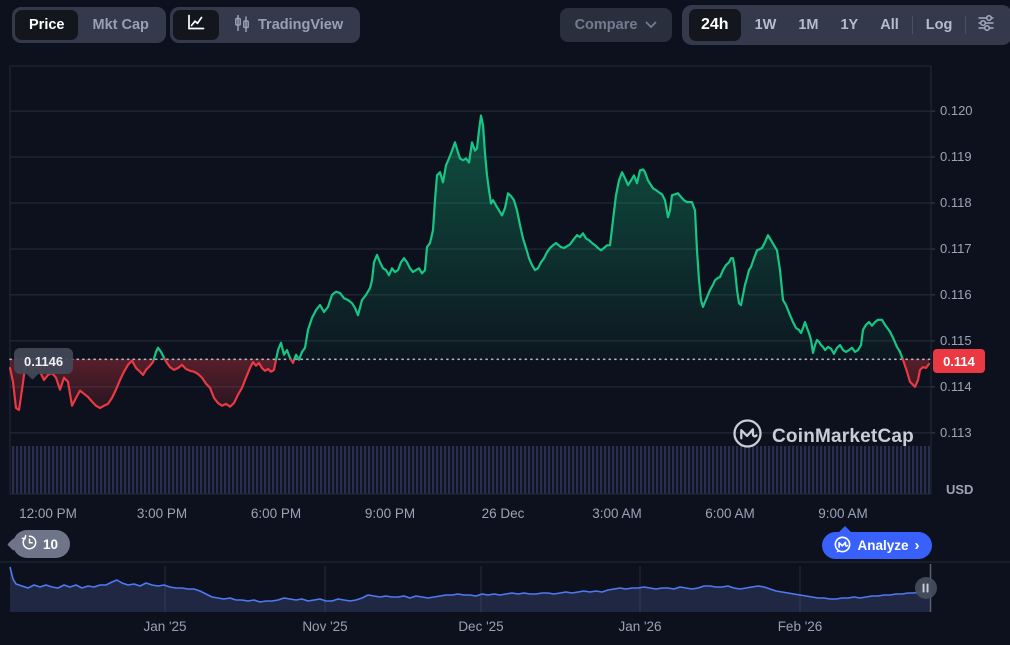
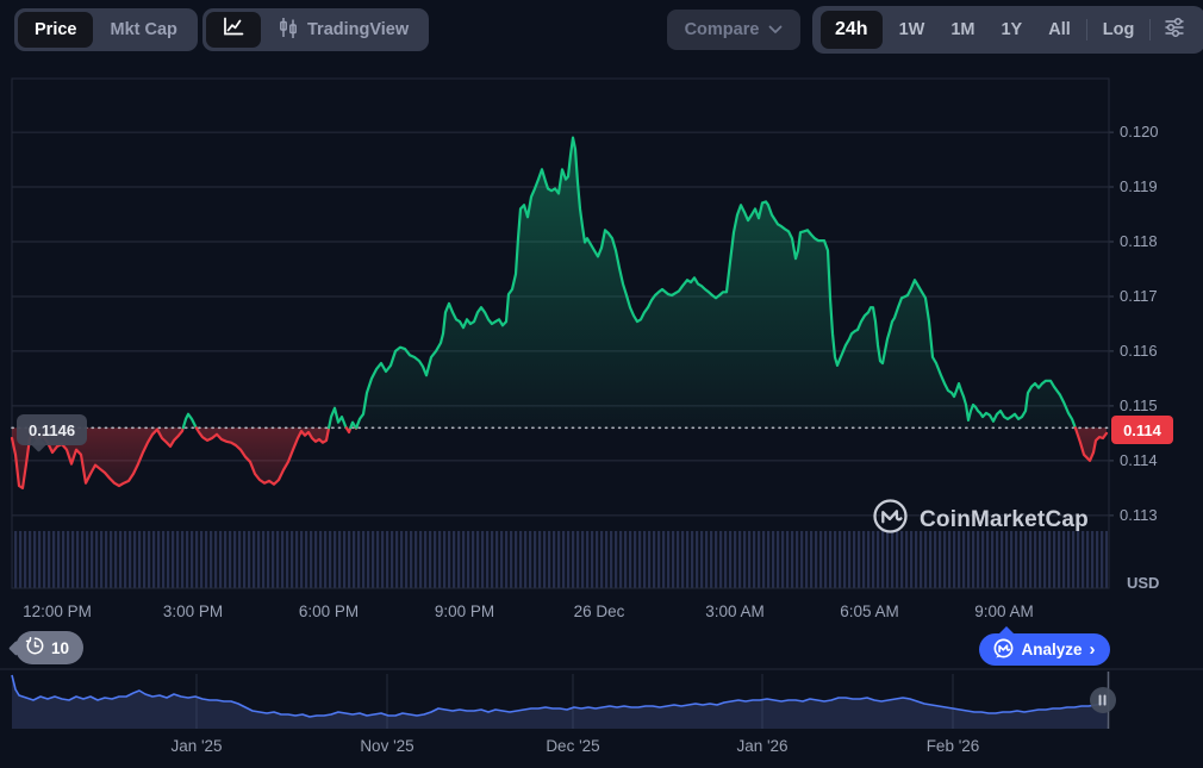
  Price
  Mkt Cap
  TradingView
  Compare
  24h
  1W
  1M
  1Y
  All
  Log
  0.120
  0.119
  0.118
  0.117
  0.116
  0.115
  0.114
  0.113
  12:00 PM
  3:00 PM
  6:00 PM
  9:00 PM
  26 Dec
  3:00 AM
- 6:00 AM
+ 6:05 AM
  9:00 AM
  USD
  Jan '25
  Nov '25
  Dec '25
  Jan '26
  Feb '26
  0.1146
  0.114
  CoinMarketCap
  10
  Analyze
  ›
